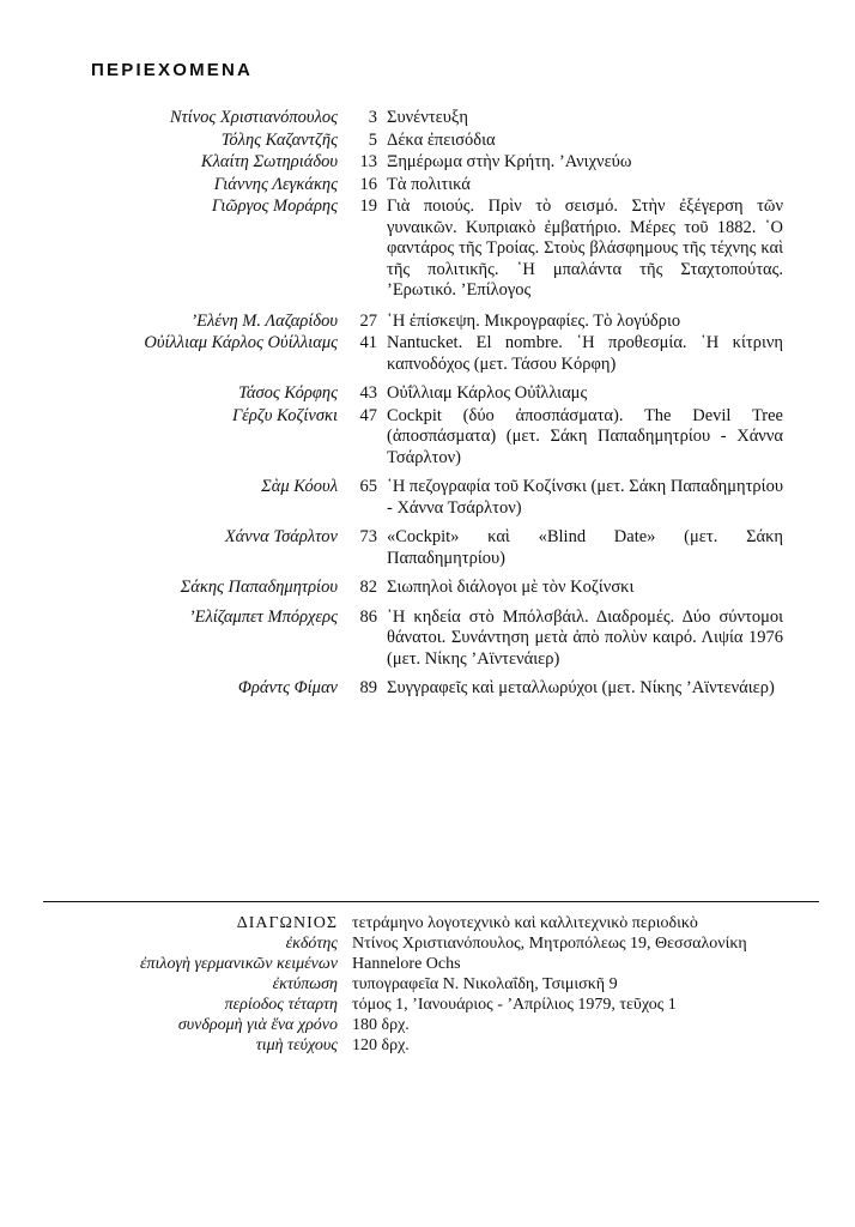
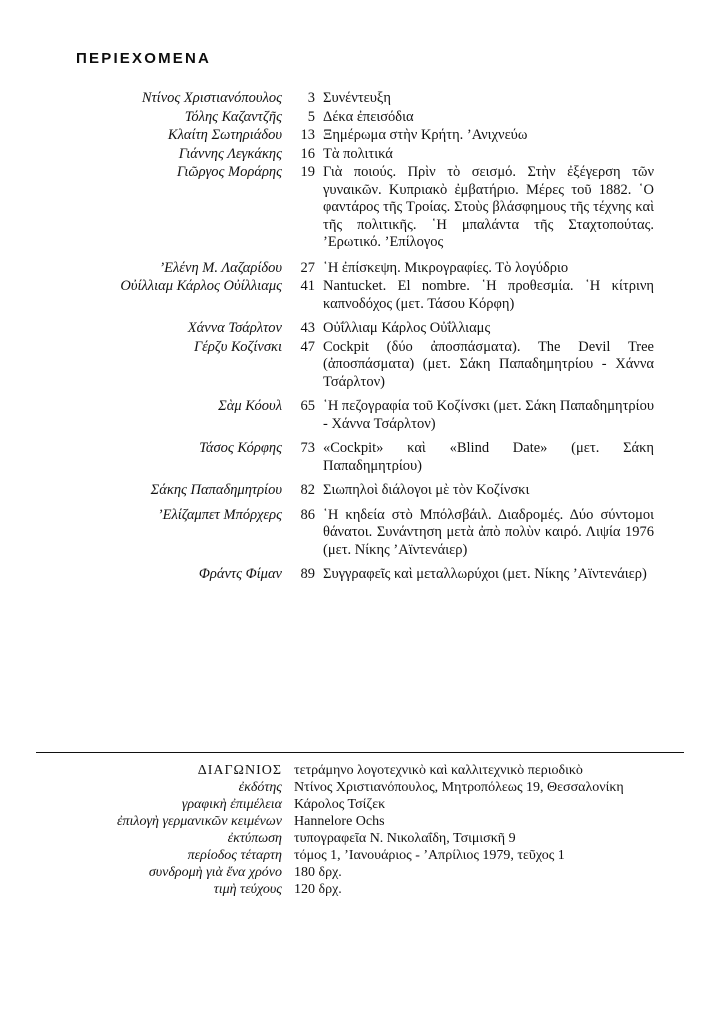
  ΠΕΡΙΕΧΟΜΕΝΑ
  Ντίνος Χριστιανόπουλος
  3
  Συνέντευξη
  Τόλης Καζαντζῆς
  5
  Δέκα ἐπεισόδια
  Κλαίτη Σωτηριάδου
  13
  Ξημέρωμα στὴν Κρήτη. ’Ανιχνεύω
  Γιάννης Λεγκάκης
  16
  Τὰ πολιτικά
  Γιῶργος Μοράρης
  19
  Γιὰ ποιούς. Πρὶν τὸ σεισμό. Στὴν ἐξέγερση τῶν γυναικῶν. Κυπριακὸ ἐμβατήριο. Μέρες τοῦ 1882. ῾Ο φαντάρος τῆς Τροίας. Στοὺς βλάσφημους τῆς τέχνης καὶ τῆς πολιτικῆς. ῾Η μπαλάντα τῆς Σταχτοπούτας. ’Ερωτικό. ’Επίλογος
  ’Ελένη Μ. Λαζαρίδου
  27
  ῾Η ἐπίσκεψη. Μικρογραφίες. Τὸ λογύδριο
  Οὐίλλιαμ Κάρλος Οὐίλλιαμς
  41
  Nantucket. El nombre. ῾Η προθεσμία. ῾Η κίτρινη καπνοδόχος (μετ. Τάσου Κόρφη)
- Τάσος Κόρφης
+ Χάννα Τσάρλτον
  43
  Οὐΐλλιαμ Κάρλος Οὐΐλλιαμς
  Γέρζυ Κοζίνσκι
  47
  Cockpit (δύο ἀποσπάσματα). The Devil Tree (ἀποσπάσματα) (μετ. Σάκη Παπαδημητρίου - Χάννα Τσάρλτον)
  Σὰμ Κόουλ
  65
  ῾Η πεζογραφία τοῦ Κοζίνσκι (μετ. Σάκη Παπαδημητρίου - Χάννα Τσάρλτον)
- Χάννα Τσάρλτον
+ Τάσος Κόρφης
  73
  «Cockpit» καὶ «Blind Date» (μετ. Σάκη Παπαδημητρίου)
  Σάκης Παπαδημητρίου
  82
  Σιωπηλοὶ διάλογοι μὲ τὸν Κοζίνσκι
  ’Ελίζαμπετ Μπόρχερς
  86
  ῾Η κηδεία στὸ Μπόλσβάιλ. Διαδρομές. Δύο σύντομοι θάνατοι. Συνάντηση μετὰ ἀπὸ πολὺν καιρό. Λιψία 1976 (μετ. Νίκης ’Αϊντενάιερ)
  Φράντς Φίμαν
  89
  Συγγραφεῖς καὶ μεταλλωρύχοι (μετ. Νίκης ’Αϊντενάιερ)
  ΔΙΑΓΩΝΙΟΣ
  τετράμηνο λογοτεχνικὸ καὶ καλλιτεχνικὸ περιοδικὸ
  ἐκδότης
  Ντίνος Χριστιανόπουλος, Μητροπόλεως 19, Θεσσαλονίκη
+ γραφικὴ ἐπιμέλεια
+ Κάρολος Τσίζεκ
  ἐπιλογὴ γερμανικῶν κειμένων
  Hannelore Ochs
  ἐκτύπωση
  τυπογραφεῖα Ν. Νικολαΐδη, Τσιμισκῆ 9
  περίοδος τέταρτη
  τόμος 1, ’Ιανουάριος - ’Απρίλιος 1979, τεῦχος 1
  συνδρομὴ γιὰ ἕνα χρόνο
  180 δρχ.
  τιμὴ τεύχους
  120 δρχ.
